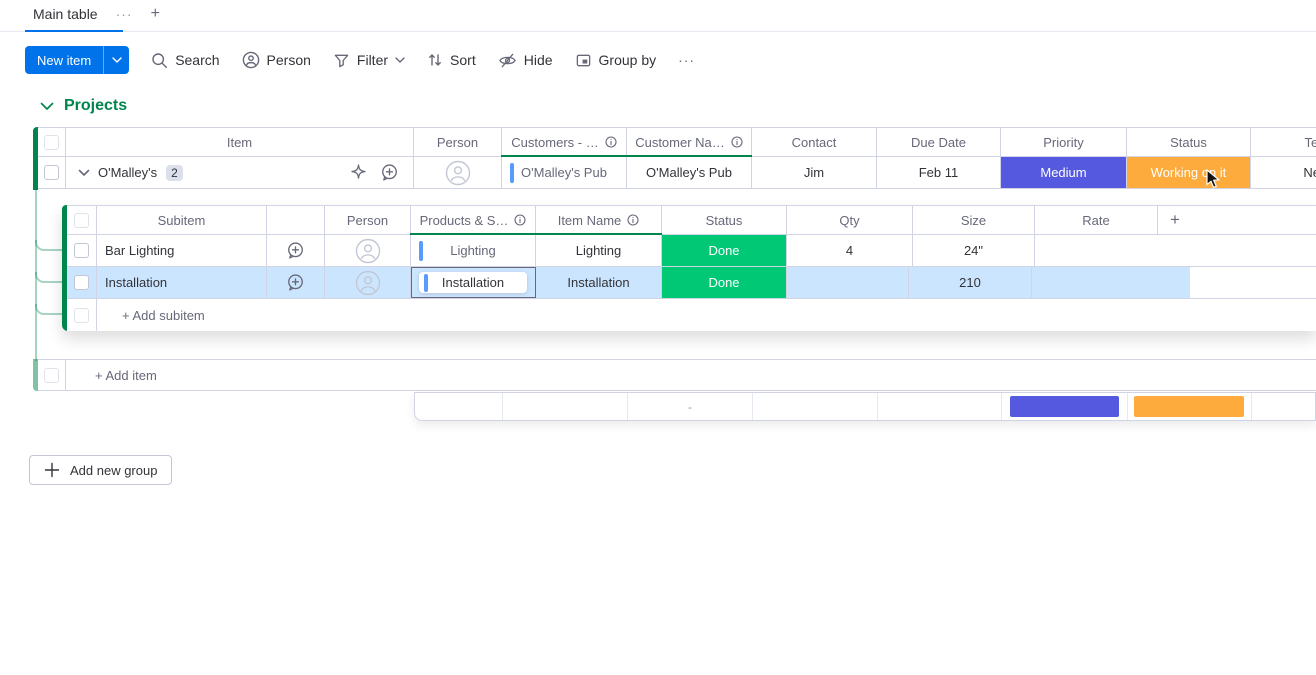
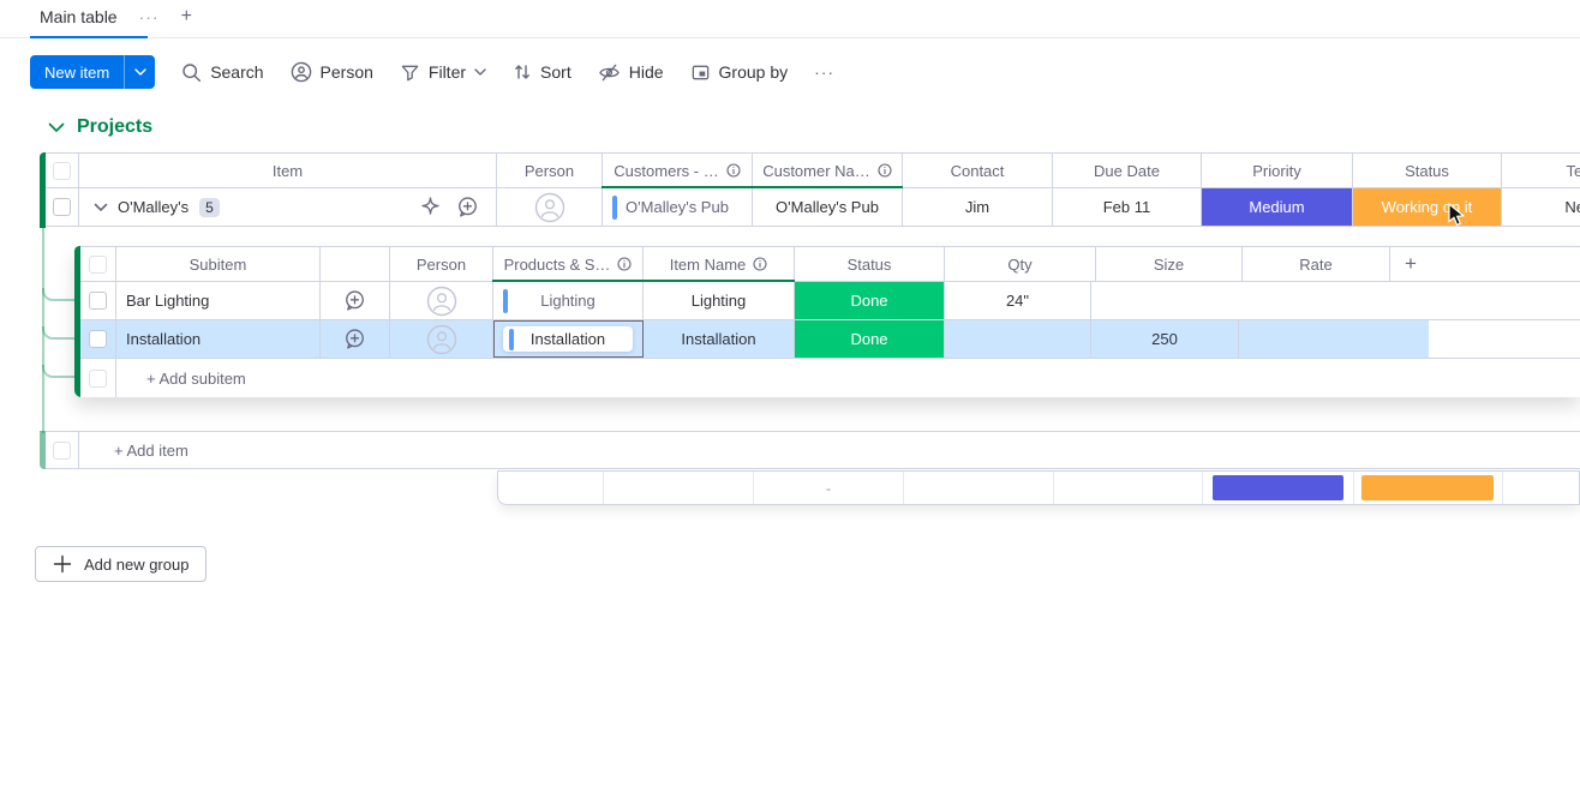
  Main table
  ···
  +
  New item
  Search
  Person
  Filter
  Sort
  Hide
  Group by
  ···
  Projects
  Item
  Person
  Customers - …
  Customer Na…
  Contact
  Due Date
  Priority
  Status
  O'Malley's
- 2
+ 5
  O'Malley's Pub
  O'Malley's Pub
  Jim
  Feb 11
  Medium
  Working on it
  Subitem
  Person
  Products & S…
  Item Name
  Status
  Qty
  Size
  Rate
  +
  Bar Lighting
  Lighting
  Lighting
  Done
- 4
  24"
  Installation
  Installation
  Installation
  Done
- 210
+ 250
  + Add subitem
  + Add item
  -
  Add new group
